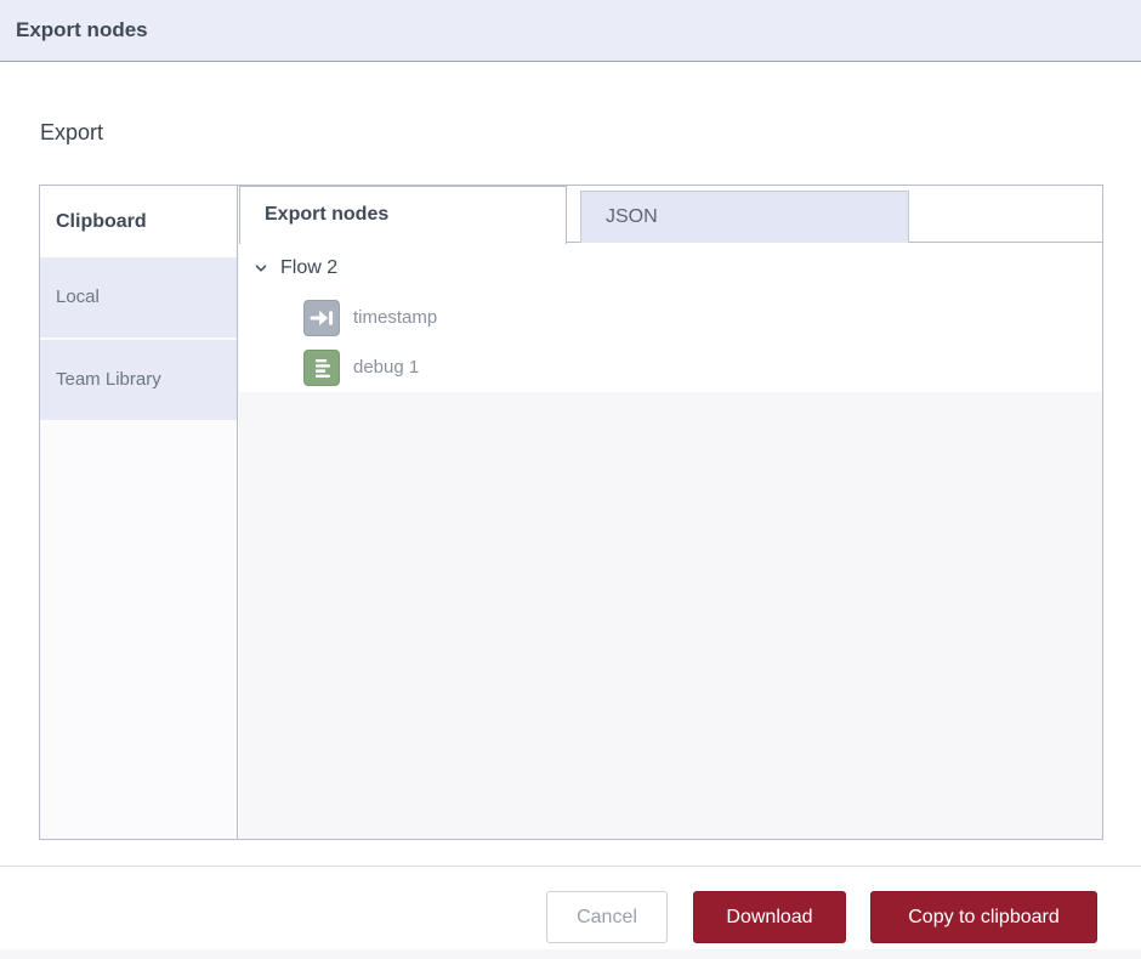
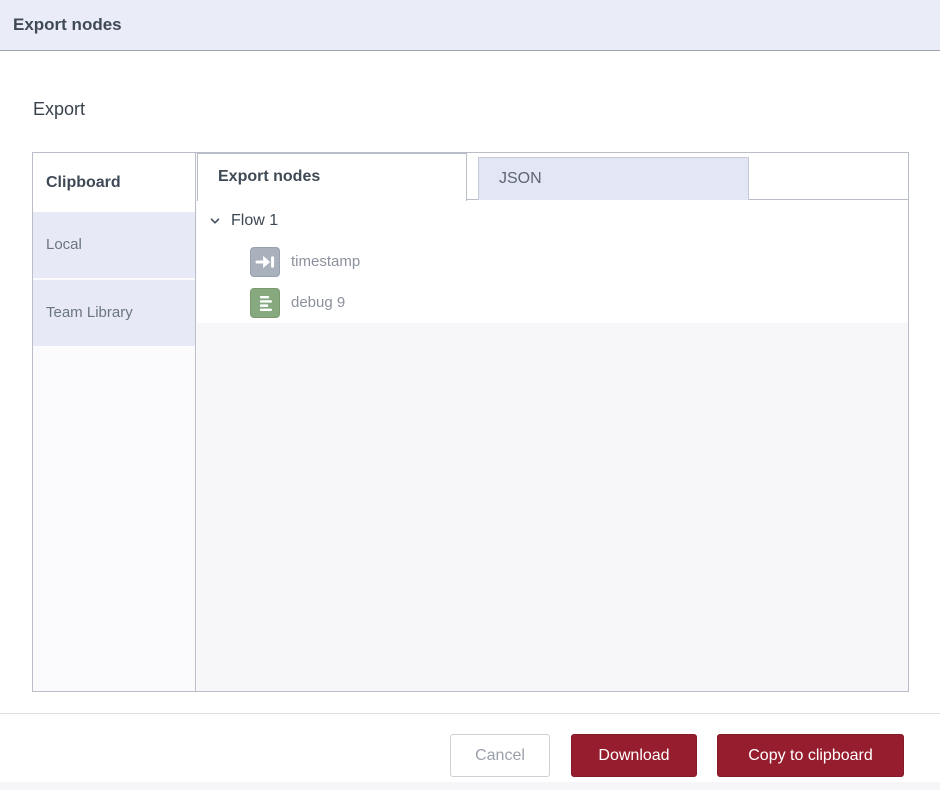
  Export nodes
  Export
  Clipboard
  Local
  Team Library
  Export nodes
  JSON
- Flow 2
+ Flow 1
  timestamp
- debug 1
+ debug 9
  Cancel
  Download
  Copy to clipboard
